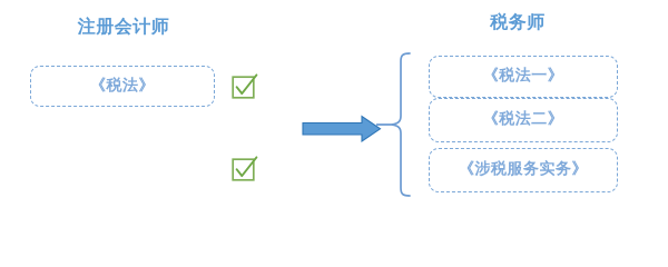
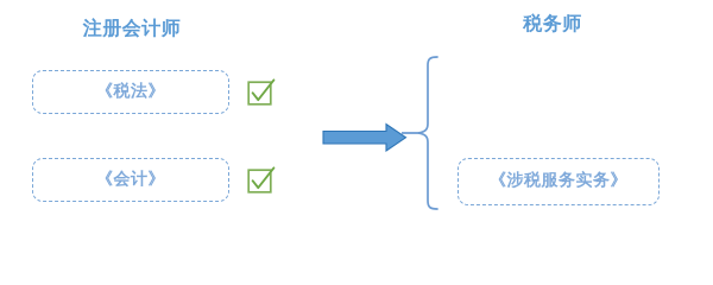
  注册会计师
  《税法》
+ 《会计》
  税务师
- 《税法一》
- 《税法二》
  《涉税服务实务》
